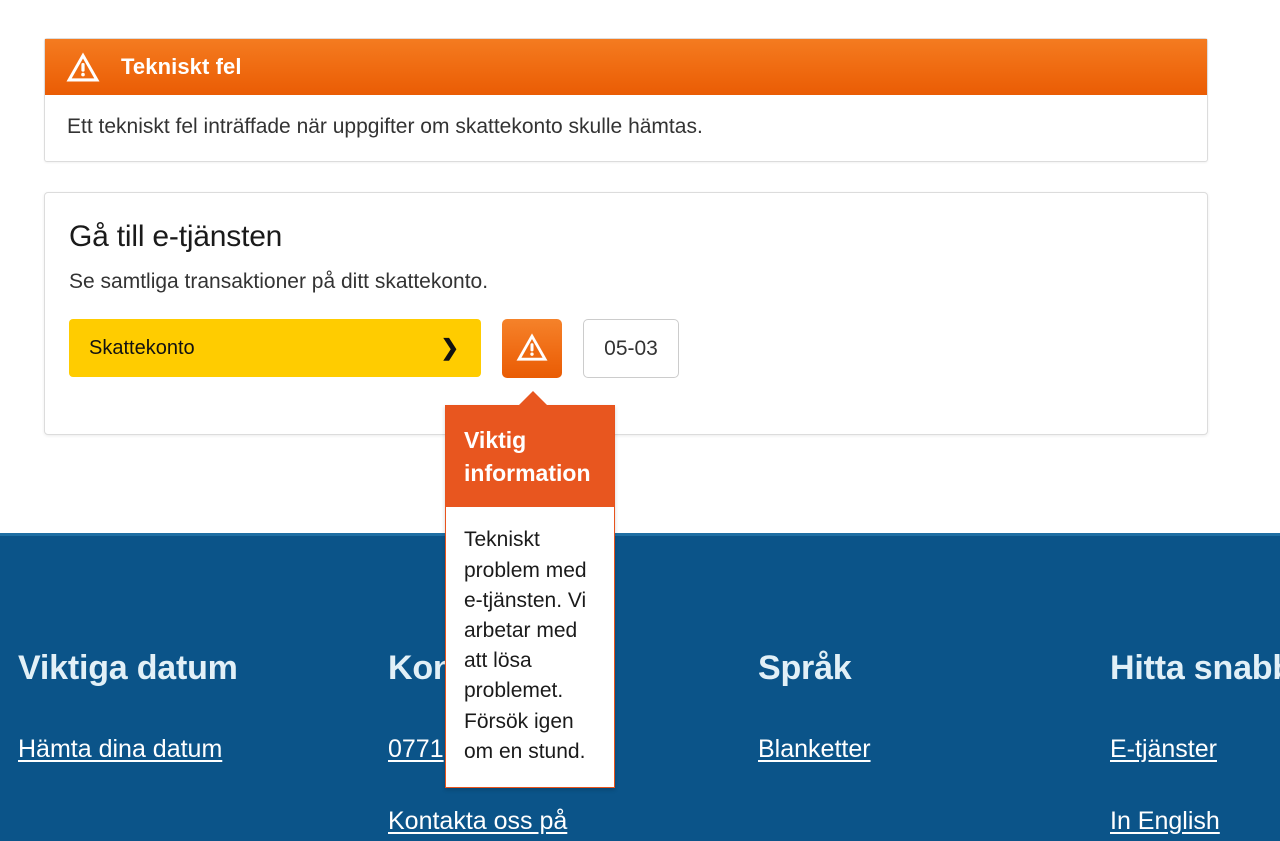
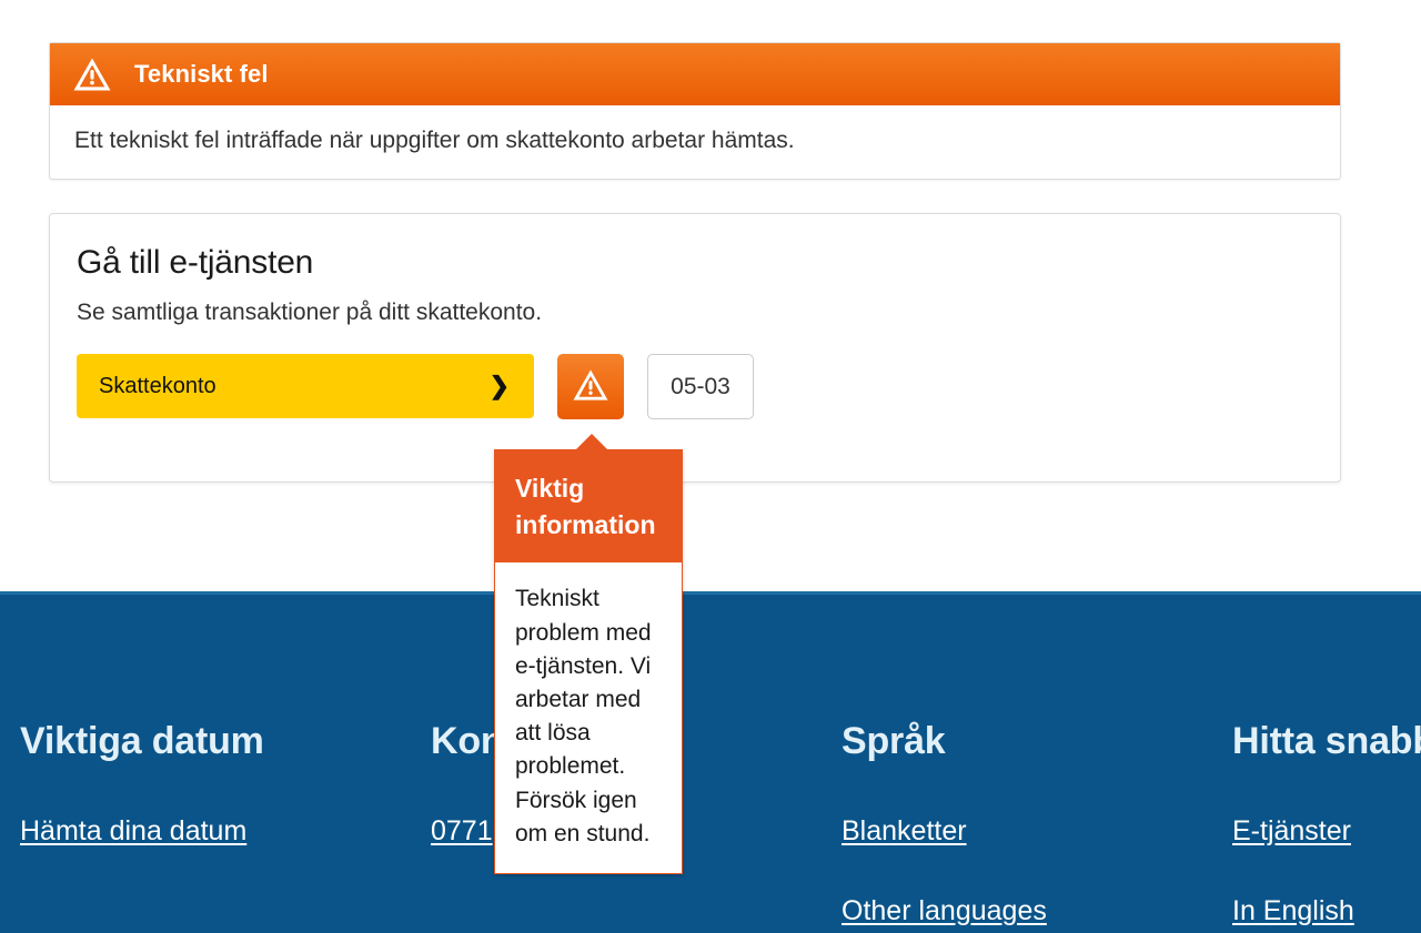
  Tekniskt fel
- Ett tekniskt fel inträffade när uppgifter om skattekonto skulle hämtas.
+ Ett tekniskt fel inträffade när uppgifter om skattekonto arbetar hämtas.
  Gå till e-tjänsten
  Se samtliga transaktioner på ditt skattekonto.
  Skattekonto
  ❯
  05-03
  Viktiga datum
  Hämta dina datum
  0771
- Kontakta oss på
  Språk
  Blanketter
+ Other languages
  Hitta snab
  E-tjänster
  In English
  Viktig information
  Tekniskt problem med e-tjänsten. Vi arbetar med att lösa problemet. Försök igen om en stund.
